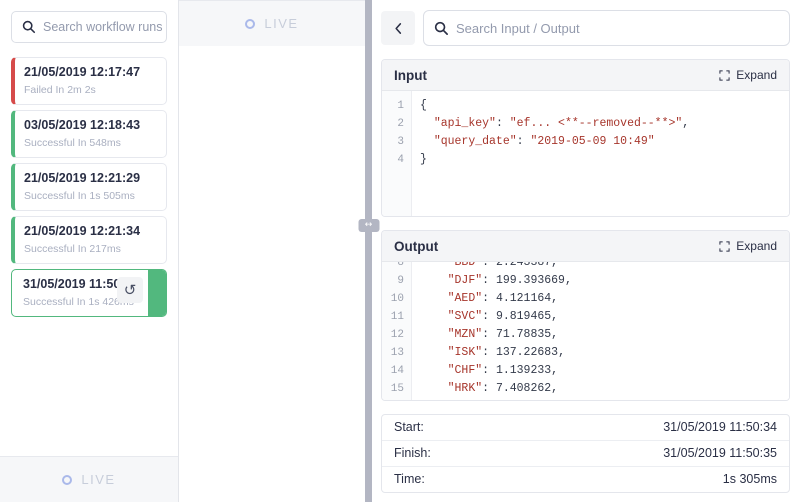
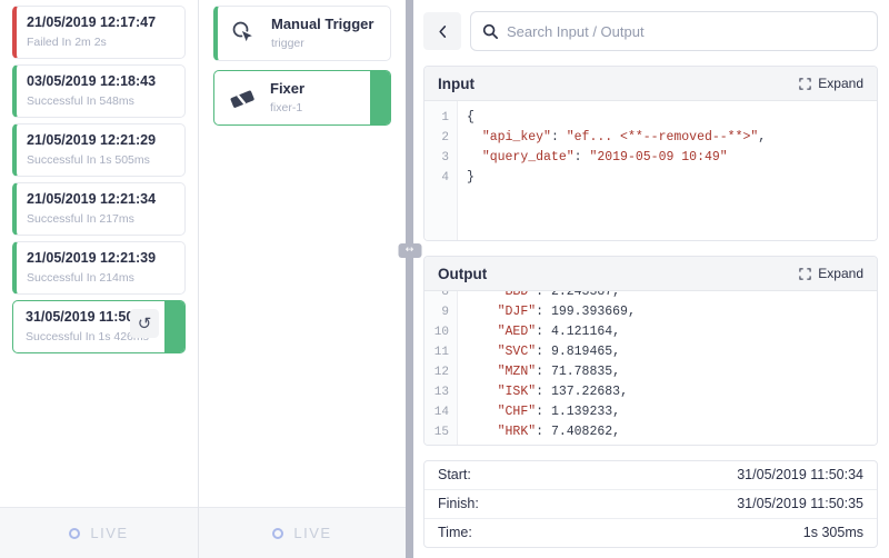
- Search workflow runs
  21/05/2019 12:17:47
  Failed In 2m 2s
  03/05/2019 12:18:43
  Successful In 548ms
  21/05/2019 12:21:29
  Successful In 1s 505ms
  21/05/2019 12:21:34
  Successful In 217ms
+ 21/05/2019 12:21:39
+ Successful In 214ms
  31/05/2019 11:5
  Successful In 1s 426
  ↺
  LIVE
+ Manual Trigger
+ trigger
+ Fixer
+ fixer-1
  LIVE
  ↔
  Search Input / Output
  Input
  Expand
  1
  {
  2
  "api_key": "ef... <**--removed--**>",
  3
  "query_date": "2019-05-09 10:49"
  4
  }
  Output
  Expand
  8
  "BBD": 2.243387,
  9
  "DJF": 199.393669,
  10
  "AED": 4.121164,
  11
  "SVC": 9.819465,
  12
  "MZN": 71.78835,
  13
  "ISK": 137.22683,
  14
  "CHF": 1.139233,
  15
  "HRK": 7.408262,
  Start:
  31/05/2019 11:50:34
  Finish:
  31/05/2019 11:50:35
  Time:
  1s 305ms
